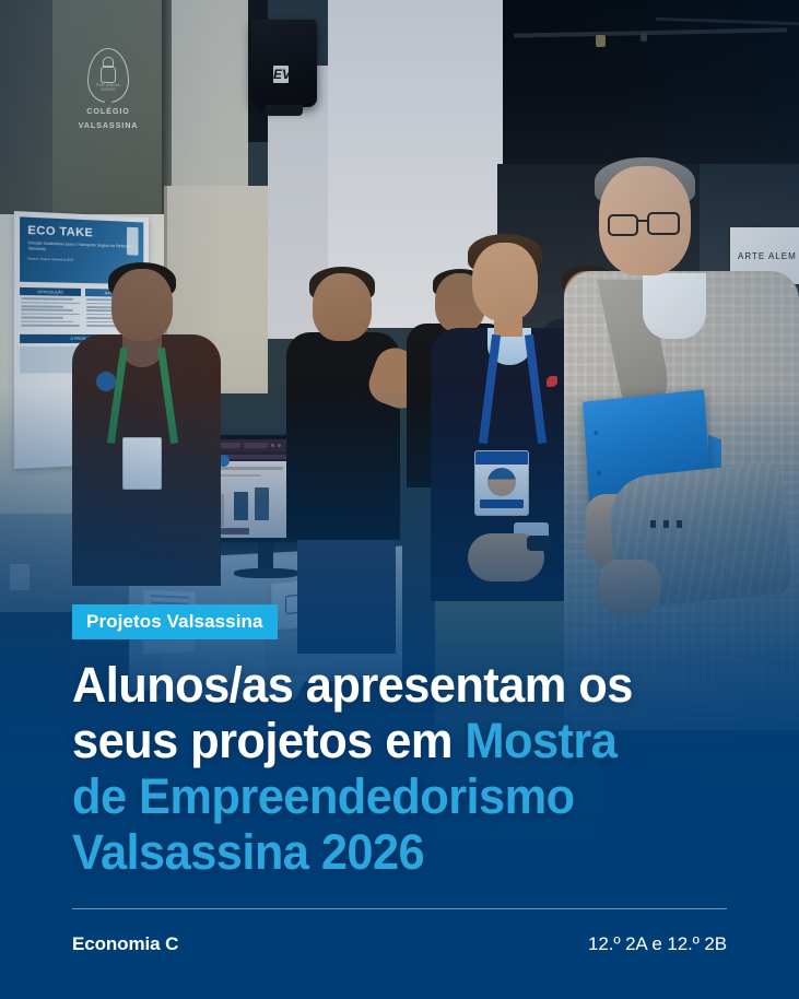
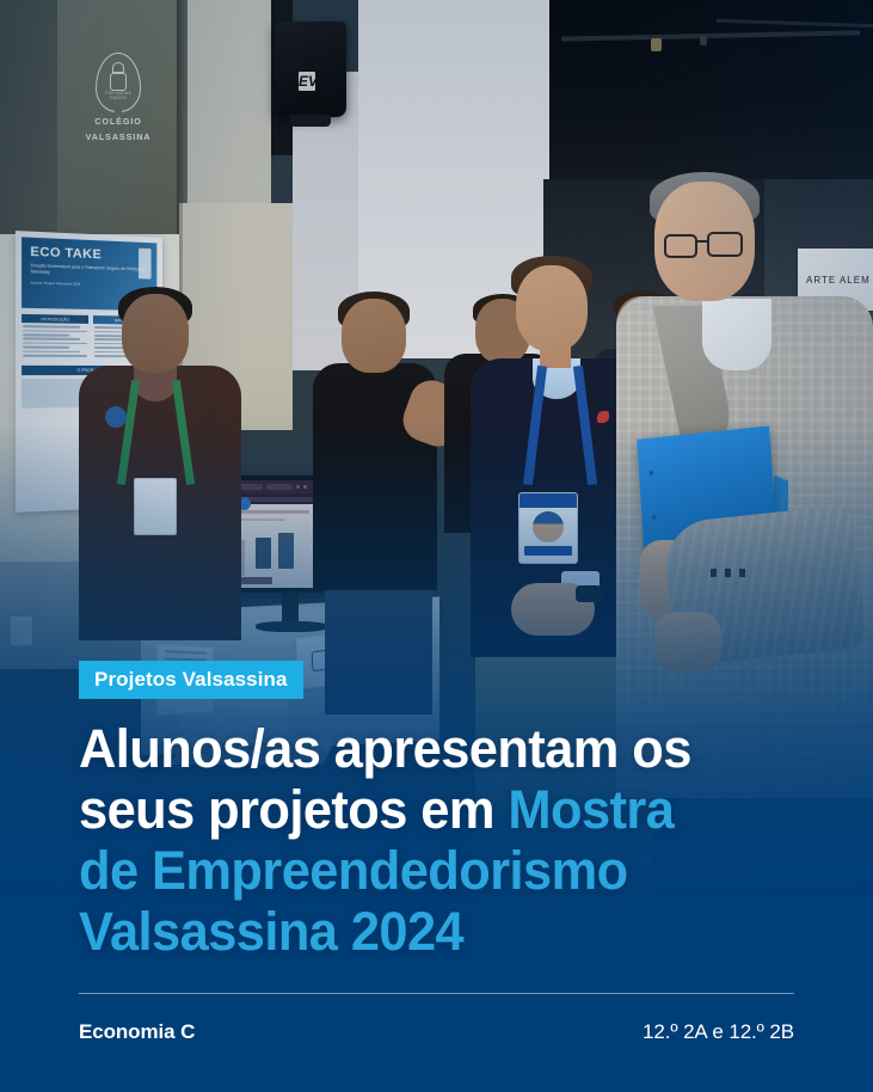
  Projetos Valsassina
  Alunos/as apresentam os
  seus projetos em Mostra
  de Empreendedorismo
- Valsassina 2026
+ Valsassina 2024
  Economia C
  12.º 2A e 12.º 2B
